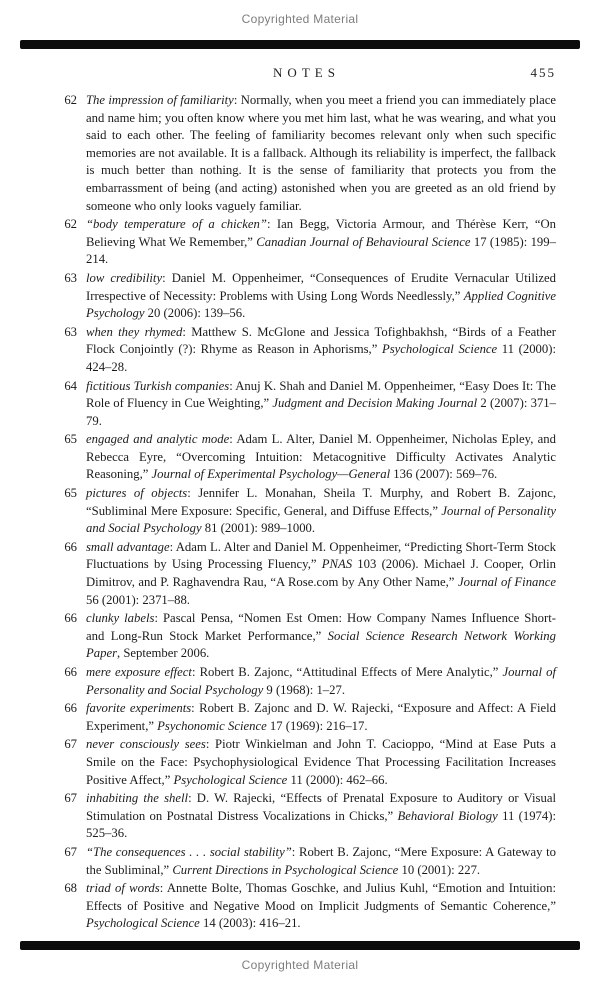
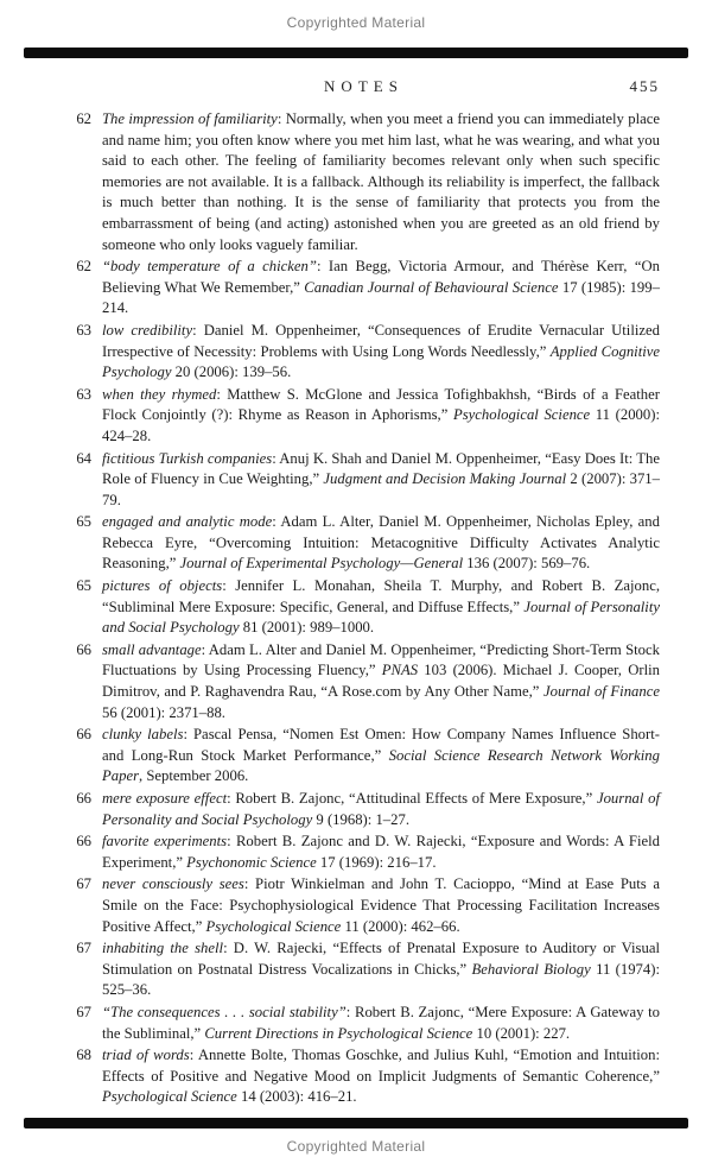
  Copyrighted Material
  NOTES
  455
  62
  The impression of familiarity: Normally, when you meet a friend you can immediately place and name him; you often know where you met him last, what he was wearing, and what you said to each other. The feeling of familiarity becomes relevant only when such specific memories are not available. It is a fallback. Although its reliability is imperfect, the fallback is much better than nothing. It is the sense of familiarity that protects you from the embarrassment of being (and acting) astonished when you are greeted as an old friend by someone who only looks vaguely familiar.
  62
  “body temperature of a chicken”: Ian Begg, Victoria Armour, and Thérèse Kerr, “On Believing What We Remember,” Canadian Journal of Behavioural Science 17 (1985): 199–214.
  63
  low credibility: Daniel M. Oppenheimer, “Consequences of Erudite Vernacular Utilized Irrespective of Necessity: Problems with Using Long Words Needlessly,” Applied Cognitive Psychology 20 (2006): 139–56.
  63
  when they rhymed: Matthew S. McGlone and Jessica Tofighbakhsh, “Birds of a Feather Flock Conjointly (?): Rhyme as Reason in Aphorisms,” Psychological Science 11 (2000): 424–28.
  64
  fictitious Turkish companies: Anuj K. Shah and Daniel M. Oppenheimer, “Easy Does It: The Role of Fluency in Cue Weighting,” Judgment and Decision Making Journal 2 (2007): 371–79.
  65
  engaged and analytic mode: Adam L. Alter, Daniel M. Oppenheimer, Nicholas Epley, and Rebecca Eyre, “Overcoming Intuition: Metacognitive Difficulty Activates Analytic Reasoning,” Journal of Experimental Psychology—General 136 (2007): 569–76.
  65
  pictures of objects: Jennifer L. Monahan, Sheila T. Murphy, and Robert B. Zajonc, “Subliminal Mere Exposure: Specific, General, and Diffuse Effects,” Journal of Personality and Social Psychology 81 (2001): 989–1000.
  66
  small advantage: Adam L. Alter and Daniel M. Oppenheimer, “Predicting Short-Term Stock Fluctuations by Using Processing Fluency,” PNAS 103 (2006). Michael J. Cooper, Orlin Dimitrov, and P. Raghavendra Rau, “A Rose.com by Any Other Name,” Journal of Finance 56 (2001): 2371–88.
  66
  clunky labels: Pascal Pensa, “Nomen Est Omen: How Company Names Influence Short- and Long-Run Stock Market Performance,” Social Science Research Network Working Paper, September 2006.
  66
- mere exposure effect: Robert B. Zajonc, “Attitudinal Effects of Mere Analytic,” Journal of Personality and Social Psychology 9 (1968): 1–27.
+ mere exposure effect: Robert B. Zajonc, “Attitudinal Effects of Mere Exposure,” Journal of Personality and Social Psychology 9 (1968): 1–27.
  66
- favorite experiments: Robert B. Zajonc and D. W. Rajecki, “Exposure and Affect: A Field Experiment,” Psychonomic Science 17 (1969): 216–17.
+ favorite experiments: Robert B. Zajonc and D. W. Rajecki, “Exposure and Words: A Field Experiment,” Psychonomic Science 17 (1969): 216–17.
  67
  never consciously sees: Piotr Winkielman and John T. Cacioppo, “Mind at Ease Puts a Smile on the Face: Psychophysiological Evidence That Processing Facilitation Increases Positive Affect,” Psychological Science 11 (2000): 462–66.
  67
  inhabiting the shell: D. W. Rajecki, “Effects of Prenatal Exposure to Auditory or Visual Stimulation on Postnatal Distress Vocalizations in Chicks,” Behavioral Biology 11 (1974): 525–36.
  67
  “The consequences . . . social stability”: Robert B. Zajonc, “Mere Exposure: A Gateway to the Subliminal,” Current Directions in Psychological Science 10 (2001): 227.
  68
  triad of words: Annette Bolte, Thomas Goschke, and Julius Kuhl, “Emotion and Intuition: Effects of Positive and Negative Mood on Implicit Judgments of Semantic Coherence,” Psychological Science 14 (2003): 416–21.
  Copyrighted Material
